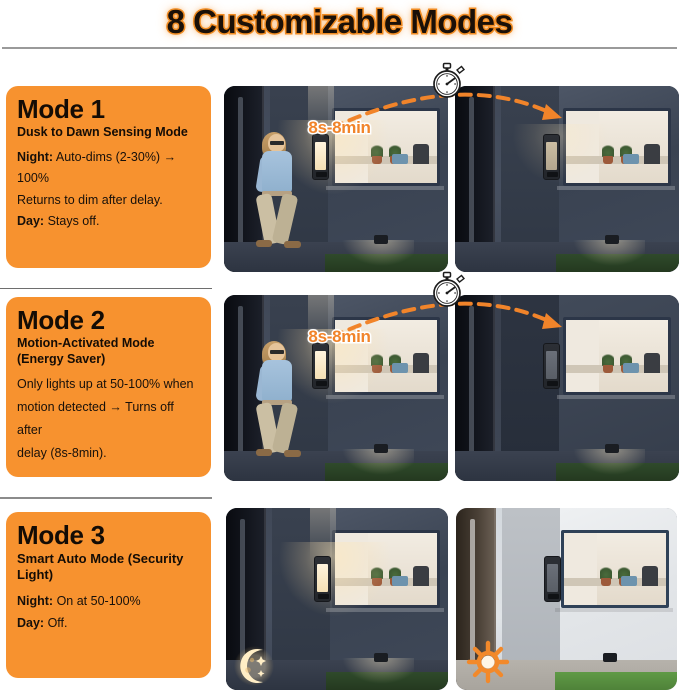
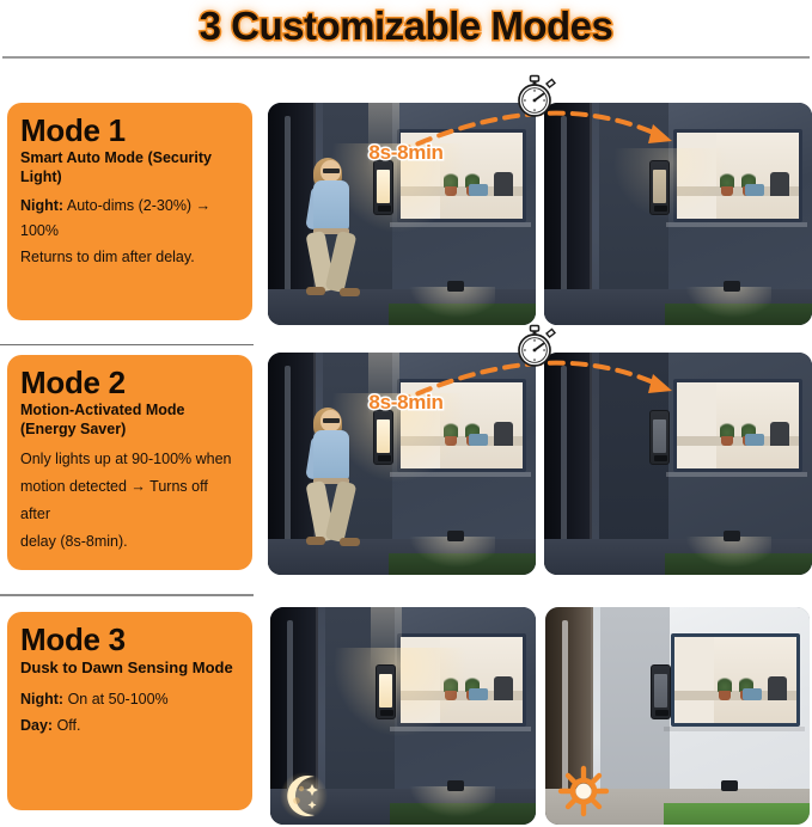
- 8 Customizable Modes
+ 3 Customizable Modes
  Mode 1
- Dusk to Dawn Sensing Mode
+ Smart Auto Mode (Security Light)
  Night: Auto-dims (2-30%) → 100%
  Returns to dim after delay.
- Day: Stays off.
  8s-8min
  Mode 2
  Motion-Activated Mode
  (Energy Saver)
- Only lights up at 50-100% when
+ Only lights up at 90-100% when
  motion detected → Turns off after
  delay (8s-8min).
  8s-8min
  Mode 3
- Smart Auto Mode (Security Light)
+ Dusk to Dawn Sensing Mode
  Night: On at 50-100%
  Day: Off.
